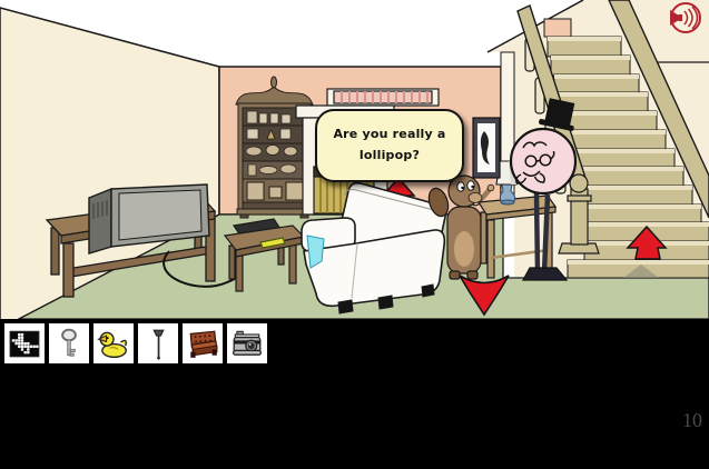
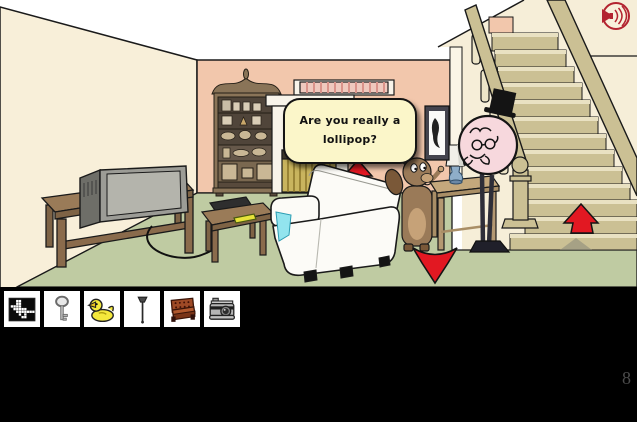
  Are you really a lollipop?
- 10
+ 8
